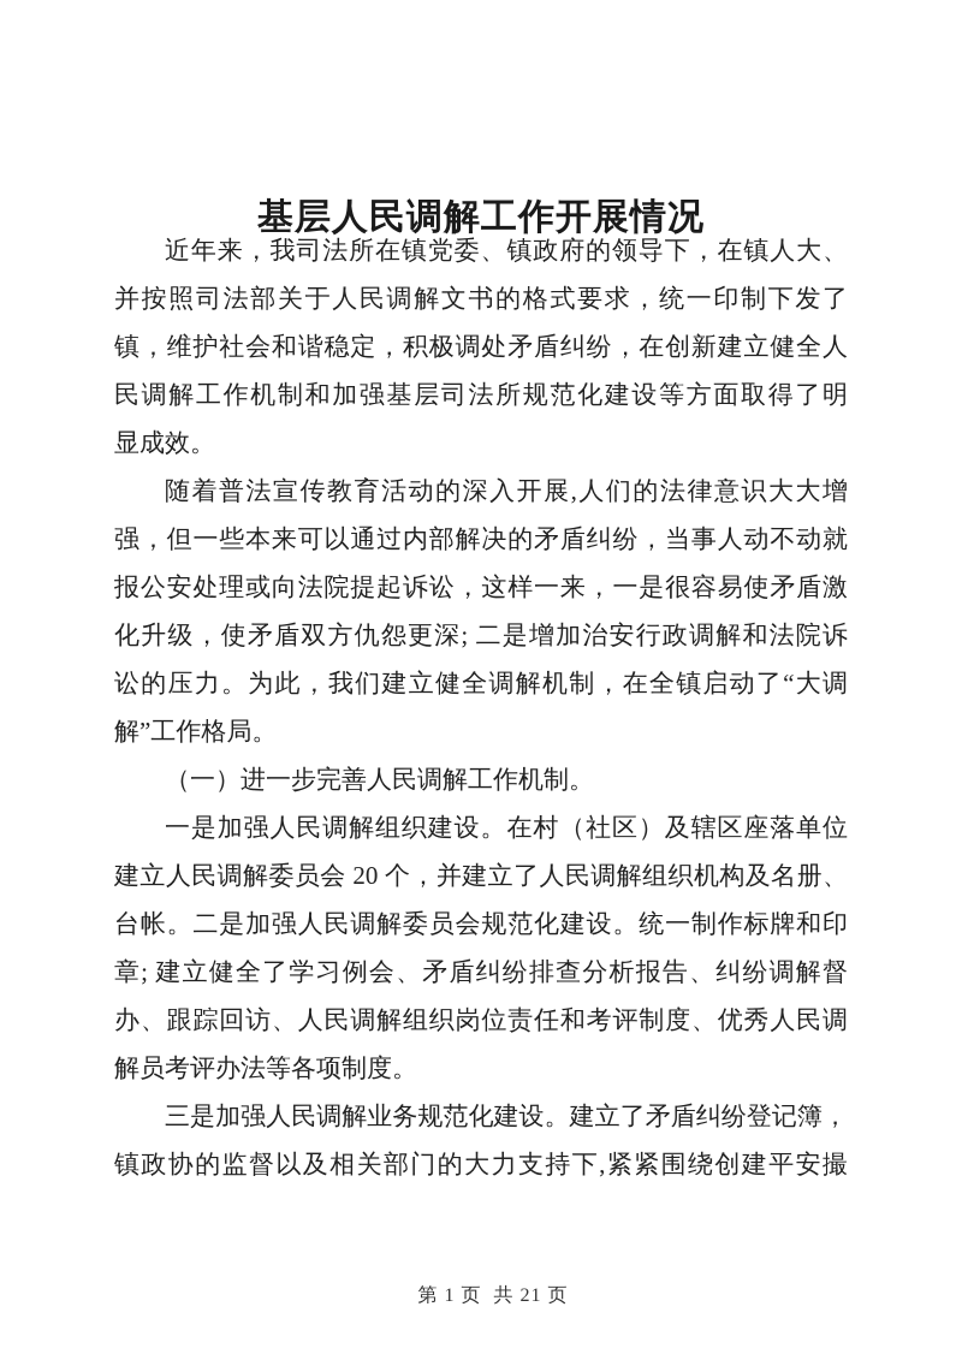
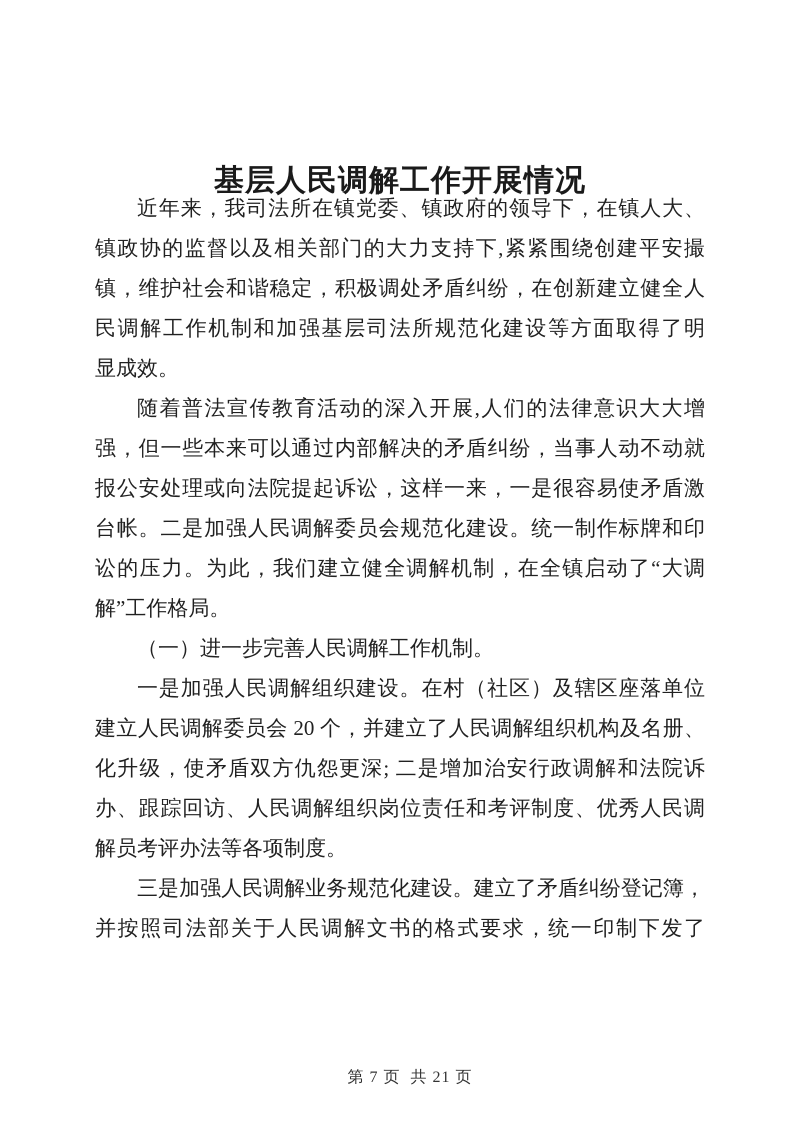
  基层人民调解工作开展情况
  近年来，我司法所在镇党委、镇政府的领导下，在镇人大、
- 并按照司法部关于人民调解文书的格式要求，统一印制下发了
+ 镇政协的监督以及相关部门的大力支持下,紧紧围绕创建平安撮
  镇，维护社会和谐稳定，积极调处矛盾纠纷，在创新建立健全人
  民调解工作机制和加强基层司法所规范化建设等方面取得了明
  显成效。
  随着普法宣传教育活动的深入开展,人们的法律意识大大增
  强，但一些本来可以通过内部解决的矛盾纠纷，当事人动不动就
  报公安处理或向法院提起诉讼，这样一来，一是很容易使矛盾激
- 化升级，使矛盾双方仇怨更深; 二是增加治安行政调解和法院诉
+ 台帐。二是加强人民调解委员会规范化建设。统一制作标牌和印
  讼的压力。为此，我们建立健全调解机制，在全镇启动了“大调
  解”工作格局。
  （一）进一步完善人民调解工作机制。
  一是加强人民调解组织建设。在村（社区）及辖区座落单位
  建立人民调解委员会 20 个，并建立了人民调解组织机构及名册、
- 台帐。二是加强人民调解委员会规范化建设。统一制作标牌和印
+ 化升级，使矛盾双方仇怨更深; 二是增加治安行政调解和法院诉
- 章; 建立健全了学习例会、矛盾纠纷排查分析报告、纠纷调解督
  办、跟踪回访、人民调解组织岗位责任和考评制度、优秀人民调
  解员考评办法等各项制度。
  三是加强人民调解业务规范化建设。建立了矛盾纠纷登记簿，
- 镇政协的监督以及相关部门的大力支持下,紧紧围绕创建平安撮
+ 并按照司法部关于人民调解文书的格式要求，统一印制下发了
- 第 1 页 共 21 页
+ 第 7 页 共 21 页
